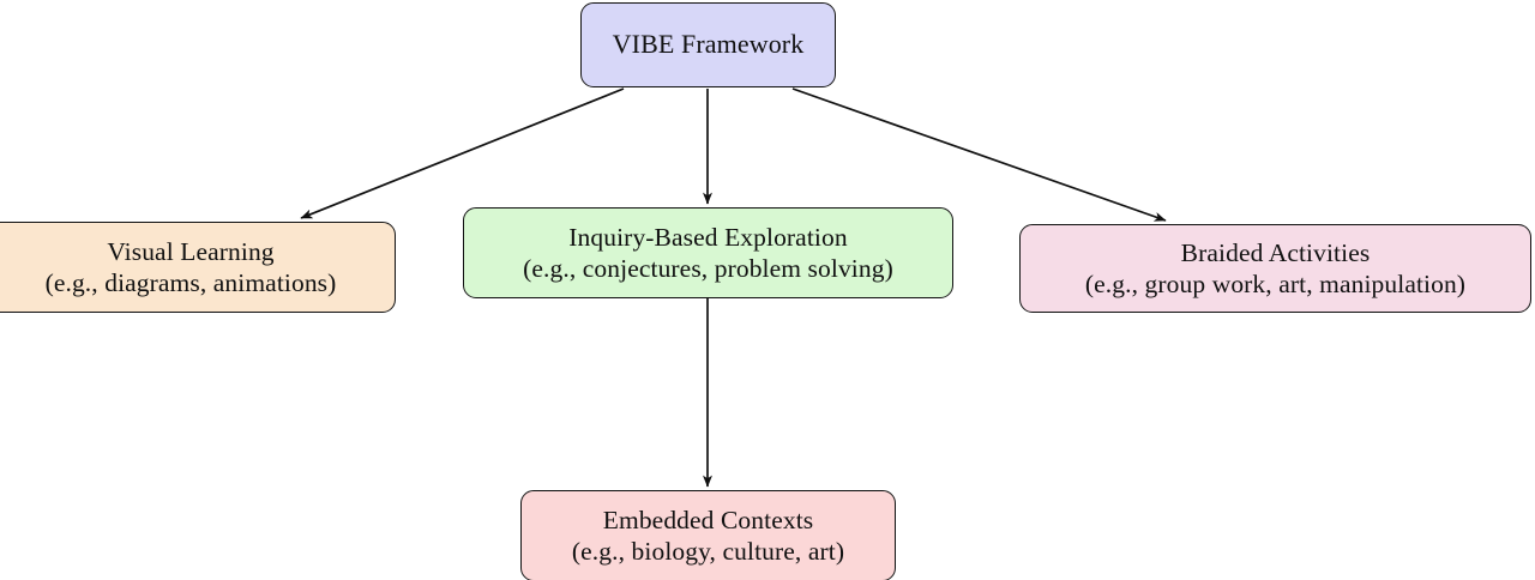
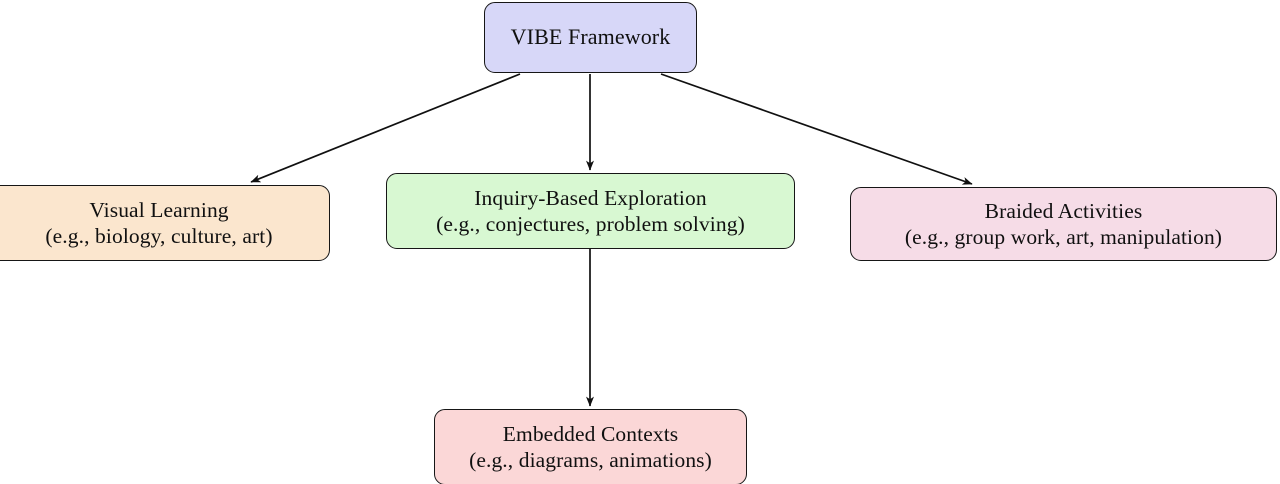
  VIBE Framework
  Visual Learning
- (e.g., diagrams, animations)
+ (e.g., biology, culture, art)
  Inquiry-Based Exploration
  (e.g., conjectures, problem solving)
  Braided Activities
  (e.g., group work, art, manipulation)
  Embedded Contexts
- (e.g., biology, culture, art)
+ (e.g., diagrams, animations)
